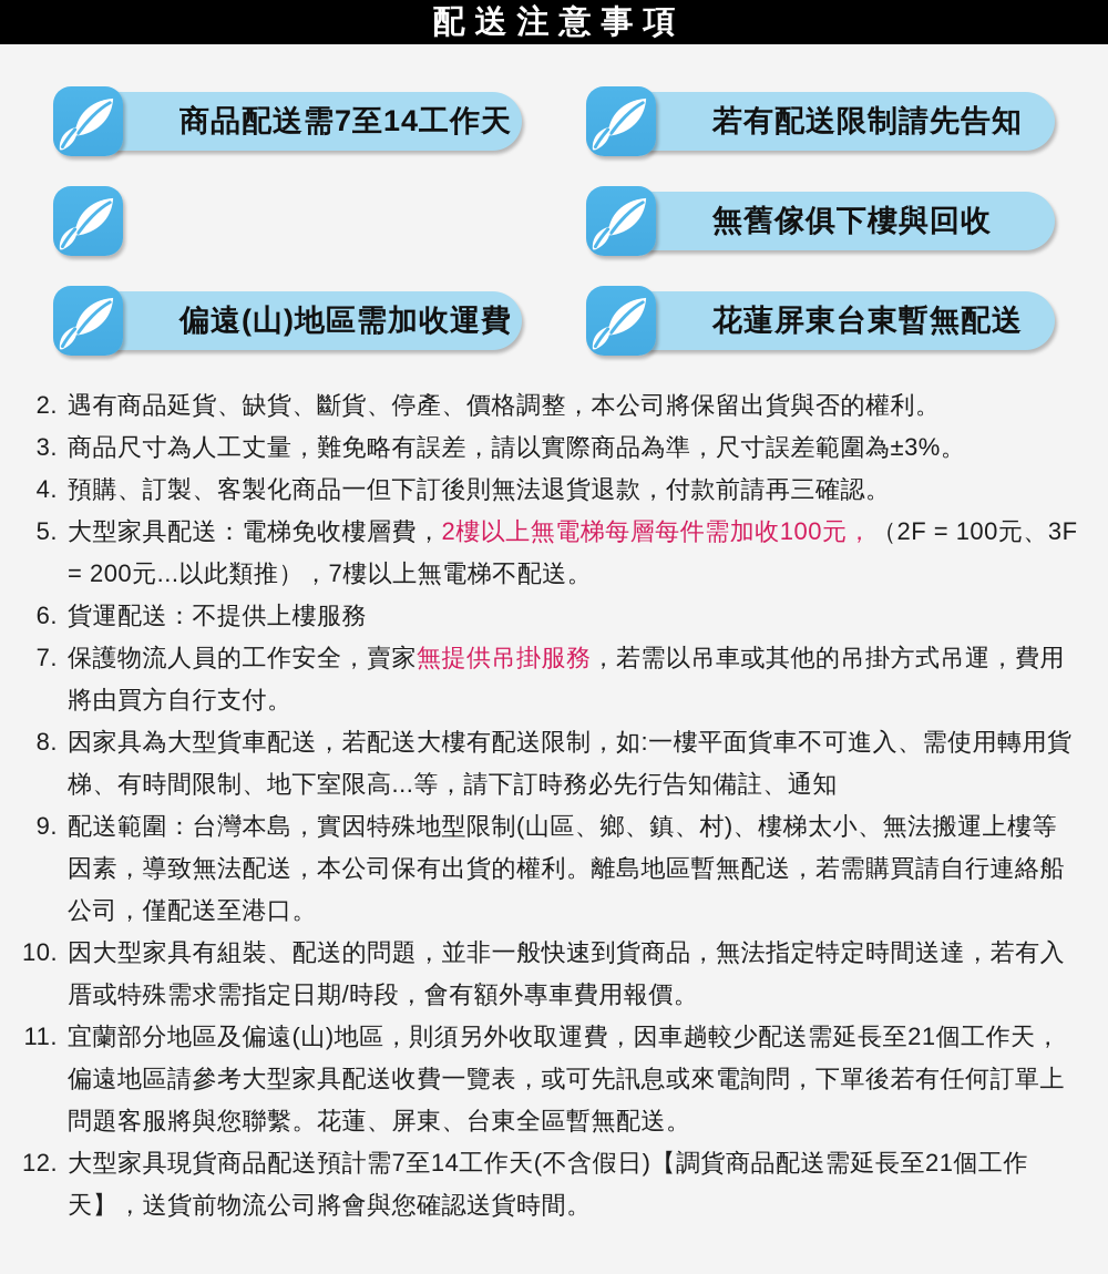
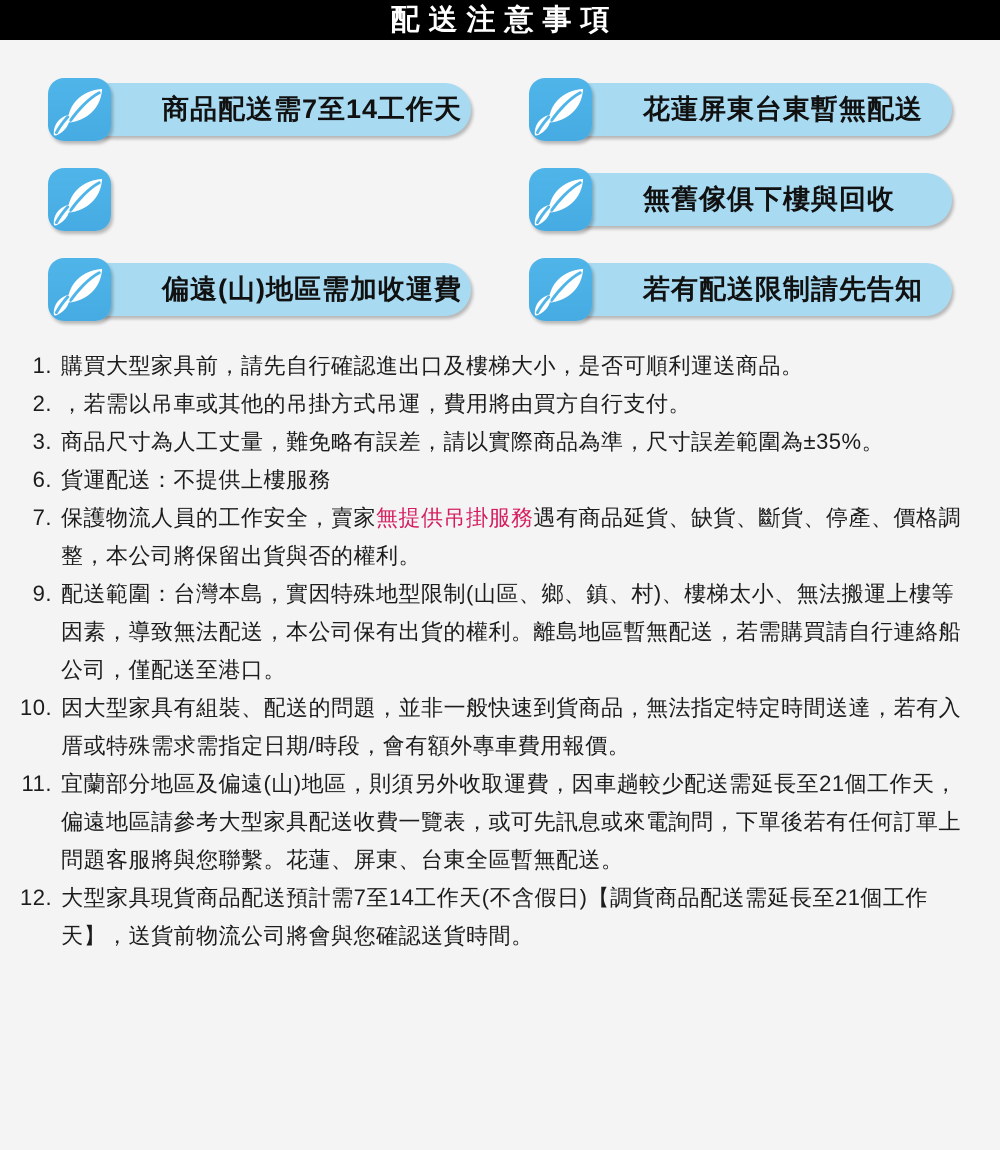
  配送注意事項
  商品配送需7至14工作天
- 若有配送限制請先告知
+ 花蓮屏東台東暫無配送
  無舊傢俱下樓與回收
  偏遠(山)地區需加收運費
- 花蓮屏東台東暫無配送
+ 若有配送限制請先告知
+ 1.
+ 購買大型家具前，請先自行確認進出口及樓梯大小，是否可順利運送商品。
  2.
- 遇有商品延貨、缺貨、斷貨、停產、價格調整，本公司將保留出貨與否的權利。
+ ，若需以吊車或其他的吊掛方式吊運，費用將由買方自行支付。
  3.
- 商品尺寸為人工丈量，難免略有誤差，請以實際商品為準，尺寸誤差範圍為±3%。
+ 商品尺寸為人工丈量，難免略有誤差，請以實際商品為準，尺寸誤差範圍為±35%。
- 4.
- 預購、訂製、客製化商品一但下訂後則無法退貨退款，付款前請再三確認。
- 5.
- 大型家具配送：電梯免收樓層費，2樓以上無電梯每層每件需加收100元，（2F = 100元、3F = 200元...以此類推），7樓以上無電梯不配送。
  6.
  貨運配送：不提供上樓服務
  7.
- 保護物流人員的工作安全，賣家無提供吊掛服務，若需以吊車或其他的吊掛方式吊運，費用將由買方自行支付。
+ 保護物流人員的工作安全，賣家無提供吊掛服務遇有商品延貨、缺貨、斷貨、停產、價格調整，本公司將保留出貨與否的權利。
- 8.
- 因家具為大型貨車配送，若配送大樓有配送限制，如:一樓平面貨車不可進入、需使用轉用貨梯、有時間限制、地下室限高...等，請下訂時務必先行告知備註、通知
  9.
  配送範圍：台灣本島，實因特殊地型限制(山區、鄉、鎮、村)、樓梯太小、無法搬運上樓等因素，導致無法配送，本公司保有出貨的權利。離島地區暫無配送，若需購買請自行連絡船公司，僅配送至港口。
  10.
  因大型家具有組裝、配送的問題，並非一般快速到貨商品，無法指定特定時間送達，若有入厝或特殊需求需指定日期/時段，會有額外專車費用報價。
  11.
  宜蘭部分地區及偏遠(山)地區，則須另外收取運費，因車趟較少配送需延長至21個工作天，偏遠地區請參考大型家具配送收費一覽表，或可先訊息或來電詢問，下單後若有任何訂單上問題客服將與您聯繫。花蓮、屏東、台東全區暫無配送。
  12.
  大型家具現貨商品配送預計需7至14工作天(不含假日)【調貨商品配送需延長至21個工作天】，送貨前物流公司將會與您確認送貨時間。
